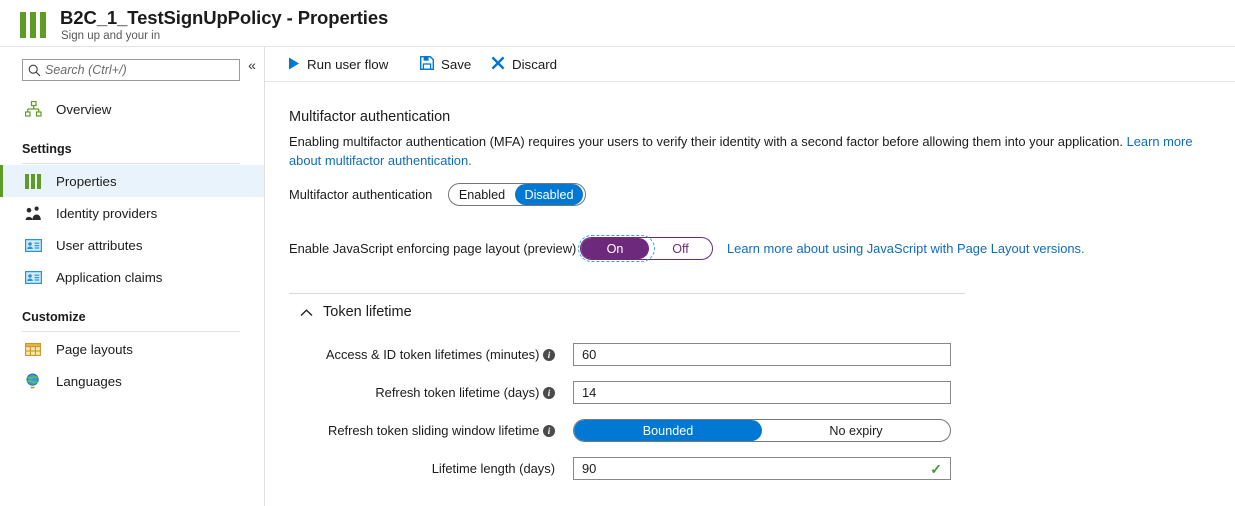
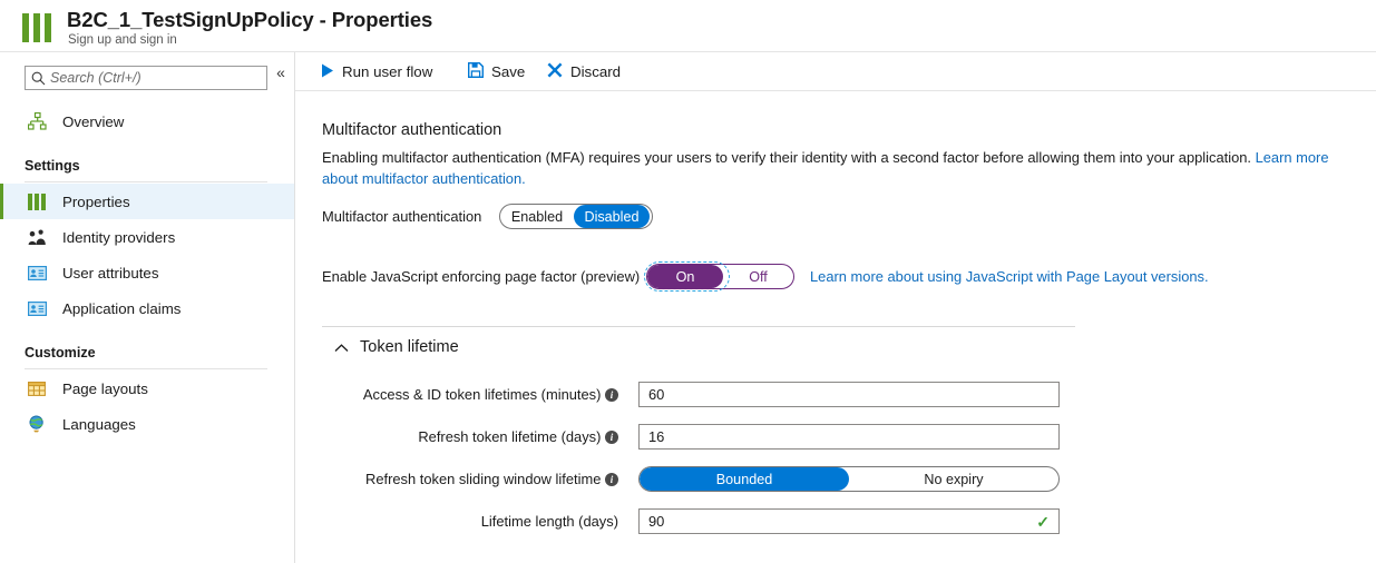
  B2C_1_TestSignUpPolicy - Properties
- Sign up and your in
+ Sign up and sign in
  Search (Ctrl+/)
  «
  Overview
  Settings
  Properties
  Identity providers
  User attributes
  Application claims
  Customize
  Page layouts
  Languages
  Run user flow
  Save
  Discard
  Multifactor authentication
  Enabling multifactor authentication (MFA) requires your users to verify their identity with a second factor before allowing them into your application. Learn more about multifactor authentication.
  Multifactor authentication
  Enabled
  Disabled
- Enable JavaScript enforcing page layout (preview)
+ Enable JavaScript enforcing page factor (preview)
  On
  Off
  Learn more about using JavaScript with Page Layout versions.
  Token lifetime
  Access & ID token lifetimes (minutes) i
  60
  Refresh token lifetime (days) i
- 14
+ 16
  Refresh token sliding window lifetime i
  Bounded
  No expiry
  Lifetime length (days)
  90
  ✓
